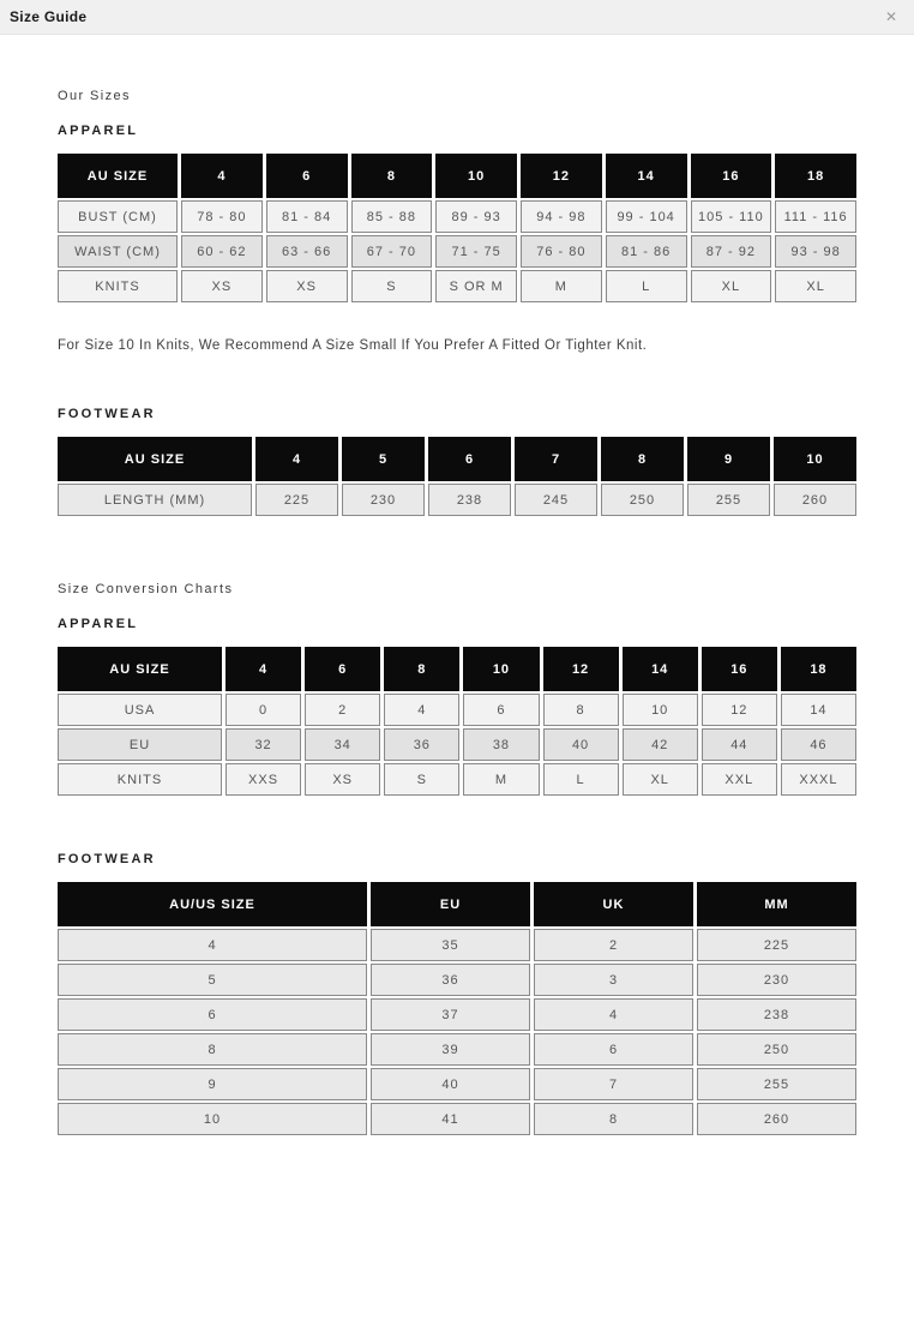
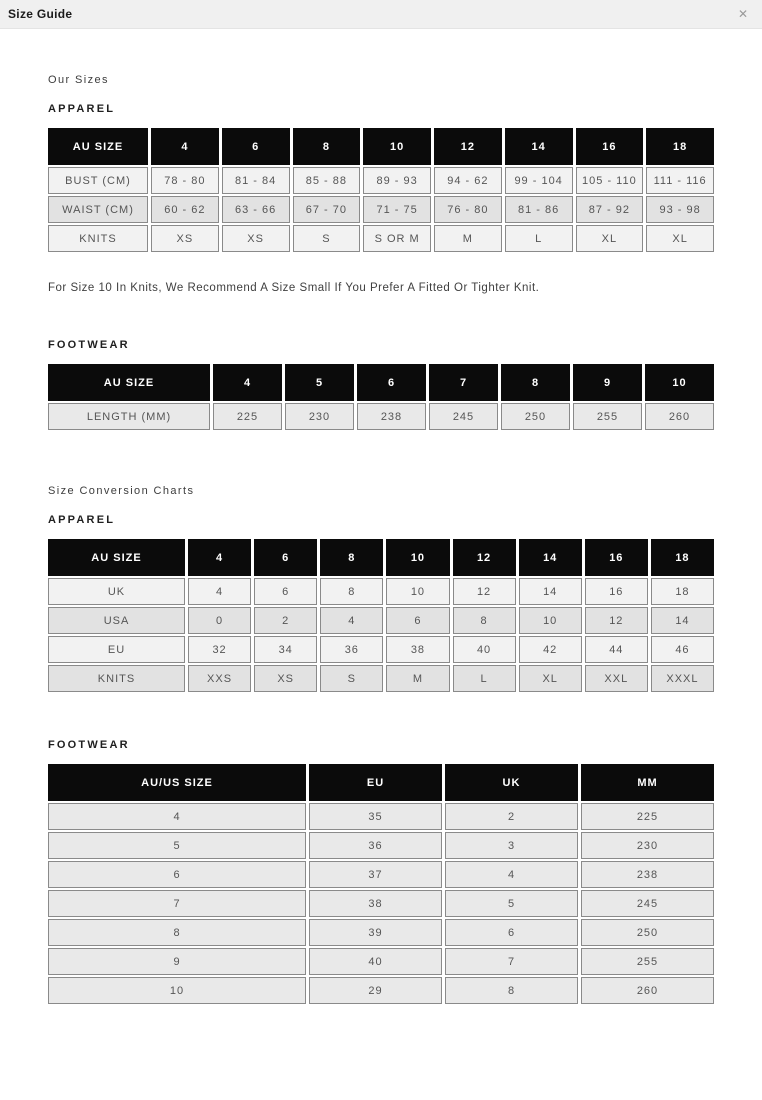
  Size Guide
  ✕
  Our Sizes
  APPAREL
  AU SIZE	4	6	8	10	12	14	16	18
- BUST (CM)	78 - 80	81 - 84	85 - 88	89 - 93	94 - 98	99 - 104	105 - 110	111 - 116
+ BUST (CM)	78 - 80	81 - 84	85 - 88	89 - 93	94 - 62	99 - 104	105 - 110	111 - 116
  WAIST (CM)	60 - 62	63 - 66	67 - 70	71 - 75	76 - 80	81 - 86	87 - 92	93 - 98
  KNITS	XS	XS	S	S OR M	M	L	XL	XL
  For Size 10 In Knits, We Recommend A Size Small If You Prefer A Fitted Or Tighter Knit.
  FOOTWEAR
  AU SIZE	4	5	6	7	8	9	10
  LENGTH (MM)	225	230	238	245	250	255	260
  Size Conversion Charts
  APPAREL
  AU SIZE	4	6	8	10	12	14	16	18
+ UK	4	6	8	10	12	14	16	18
  USA	0	2	4	6	8	10	12	14
  EU	32	34	36	38	40	42	44	46
  KNITS	XXS	XS	S	M	L	XL	XXL	XXXL
  FOOTWEAR
  AU/US SIZE	EU	UK	MM
  4	35	2	225
  5	36	3	230
  6	37	4	238
+ 7	38	5	245
  8	39	6	250
  9	40	7	255
- 10	41	8	260
+ 10	29	8	260
